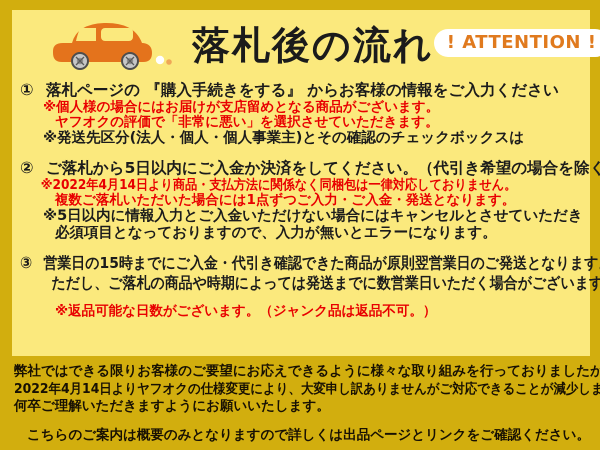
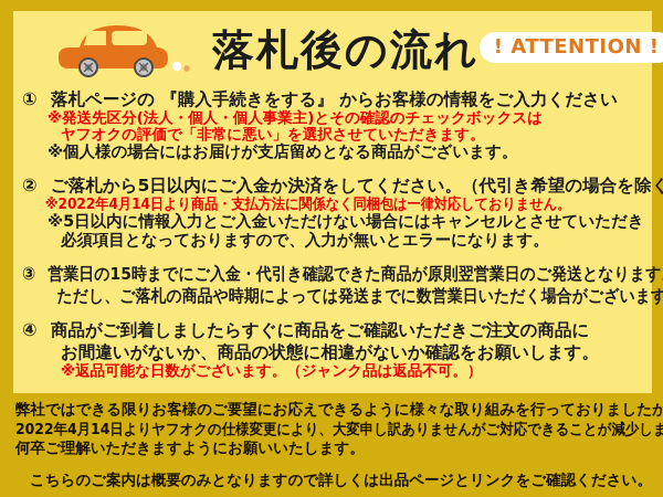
  落札後の流れ
  ! ATTENTION !
  ① 落札ページの 『購入手続きをする』 からお客様の情報をご入力ください
- ※個人様の場合にはお届けが支店留めとなる商品がございます。
+ ※発送先区分(法人・個人・個人事業主)とその確認のチェックボックスは
  ヤフオクの評価で「非常に悪い」を選択させていただきます。
- ※発送先区分(法人・個人・個人事業主)とその確認のチェックボックスは
+ ※個人様の場合にはお届けが支店留めとなる商品がございます。
  ② ご落札から5日以内にご入金か決済をしてください。（代引き希望の場合を除く
  ※2022年4月14日より商品・支払方法に関係なく同梱包は一律対応しておりません。
- 複数ご落札いただいた場合には1点ずつご入力・ご入金・発送となります。
  ※5日以内に情報入力とご入金いただけない場合にはキャンセルとさせていただき
  必須項目となっておりますので、入力が無いとエラーになります。
  ③ 営業日の15時までにご入金・代引き確認できた商品が原則翌営業日のご発送となります
  ただし、ご落札の商品や時期によっては発送までに数営業日いただく場合がございます
+ ④ 商品がご到着しましたらすぐに商品をご確認いただきご注文の商品に
+ お間違いがないか、商品の状態に相違がないか確認をお願いします。
  ※返品可能な日数がございます。（ジャンク品は返品不可。）
  弊社ではできる限りお客様のご要望にお応えできるように様々な取り組みを行っておりましたが
  2022年4月14日よりヤフオクの仕様変更により、大変申し訳ありませんがご対応できることが減少しま
  何卒ご理解いただきますようにお願いいたします。
  こちらのご案内は概要のみとなりますので詳しくは出品ページとリンクをご確認ください。
